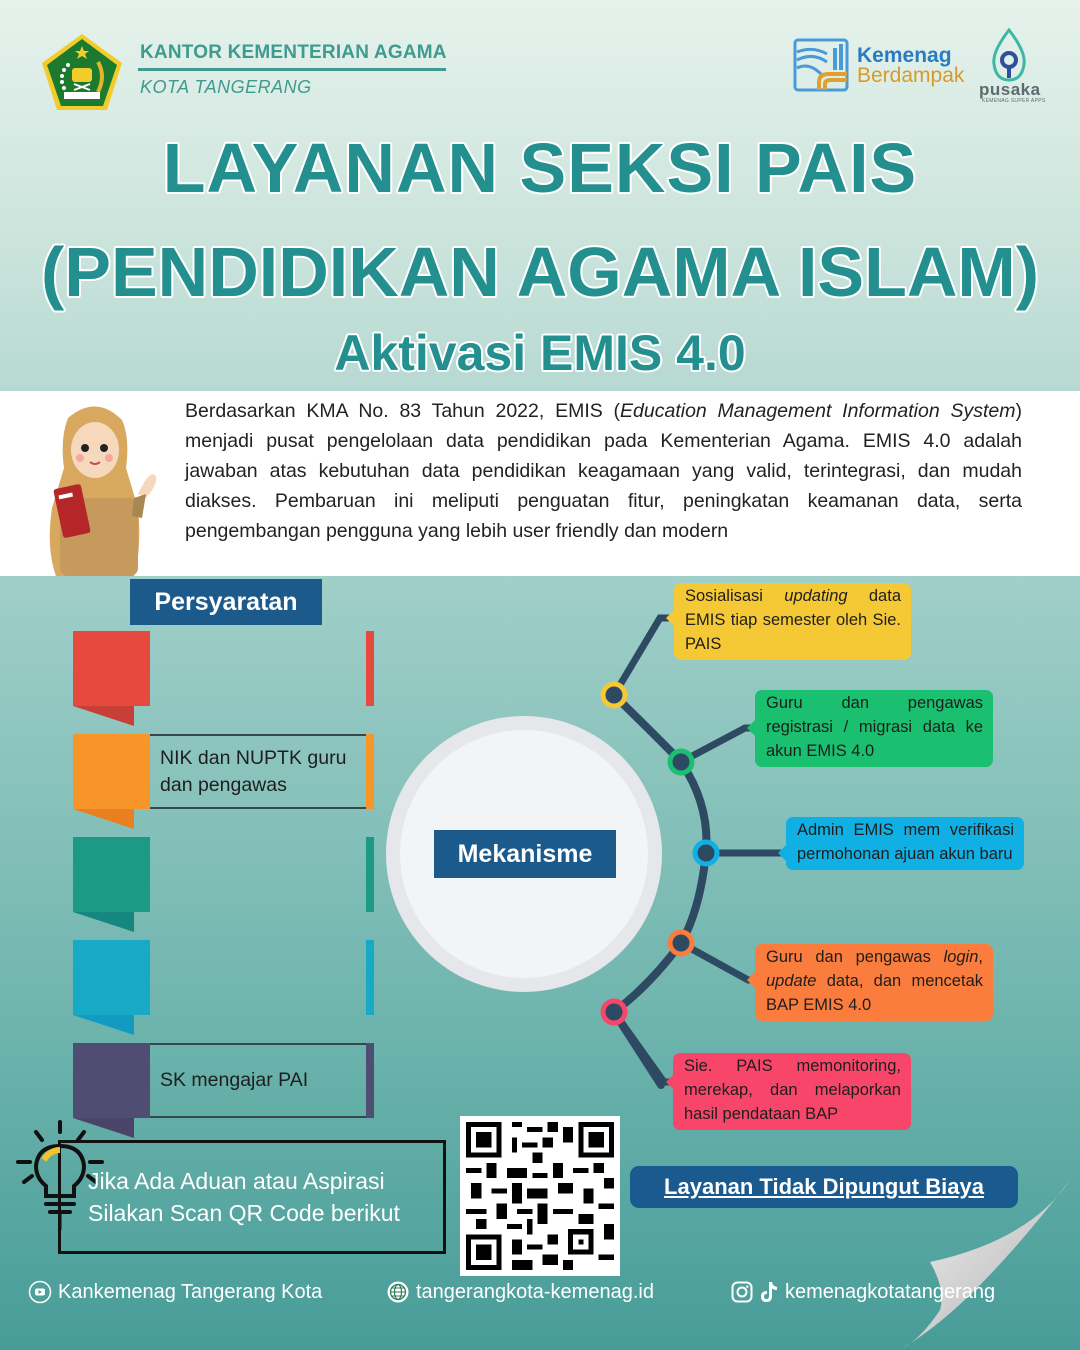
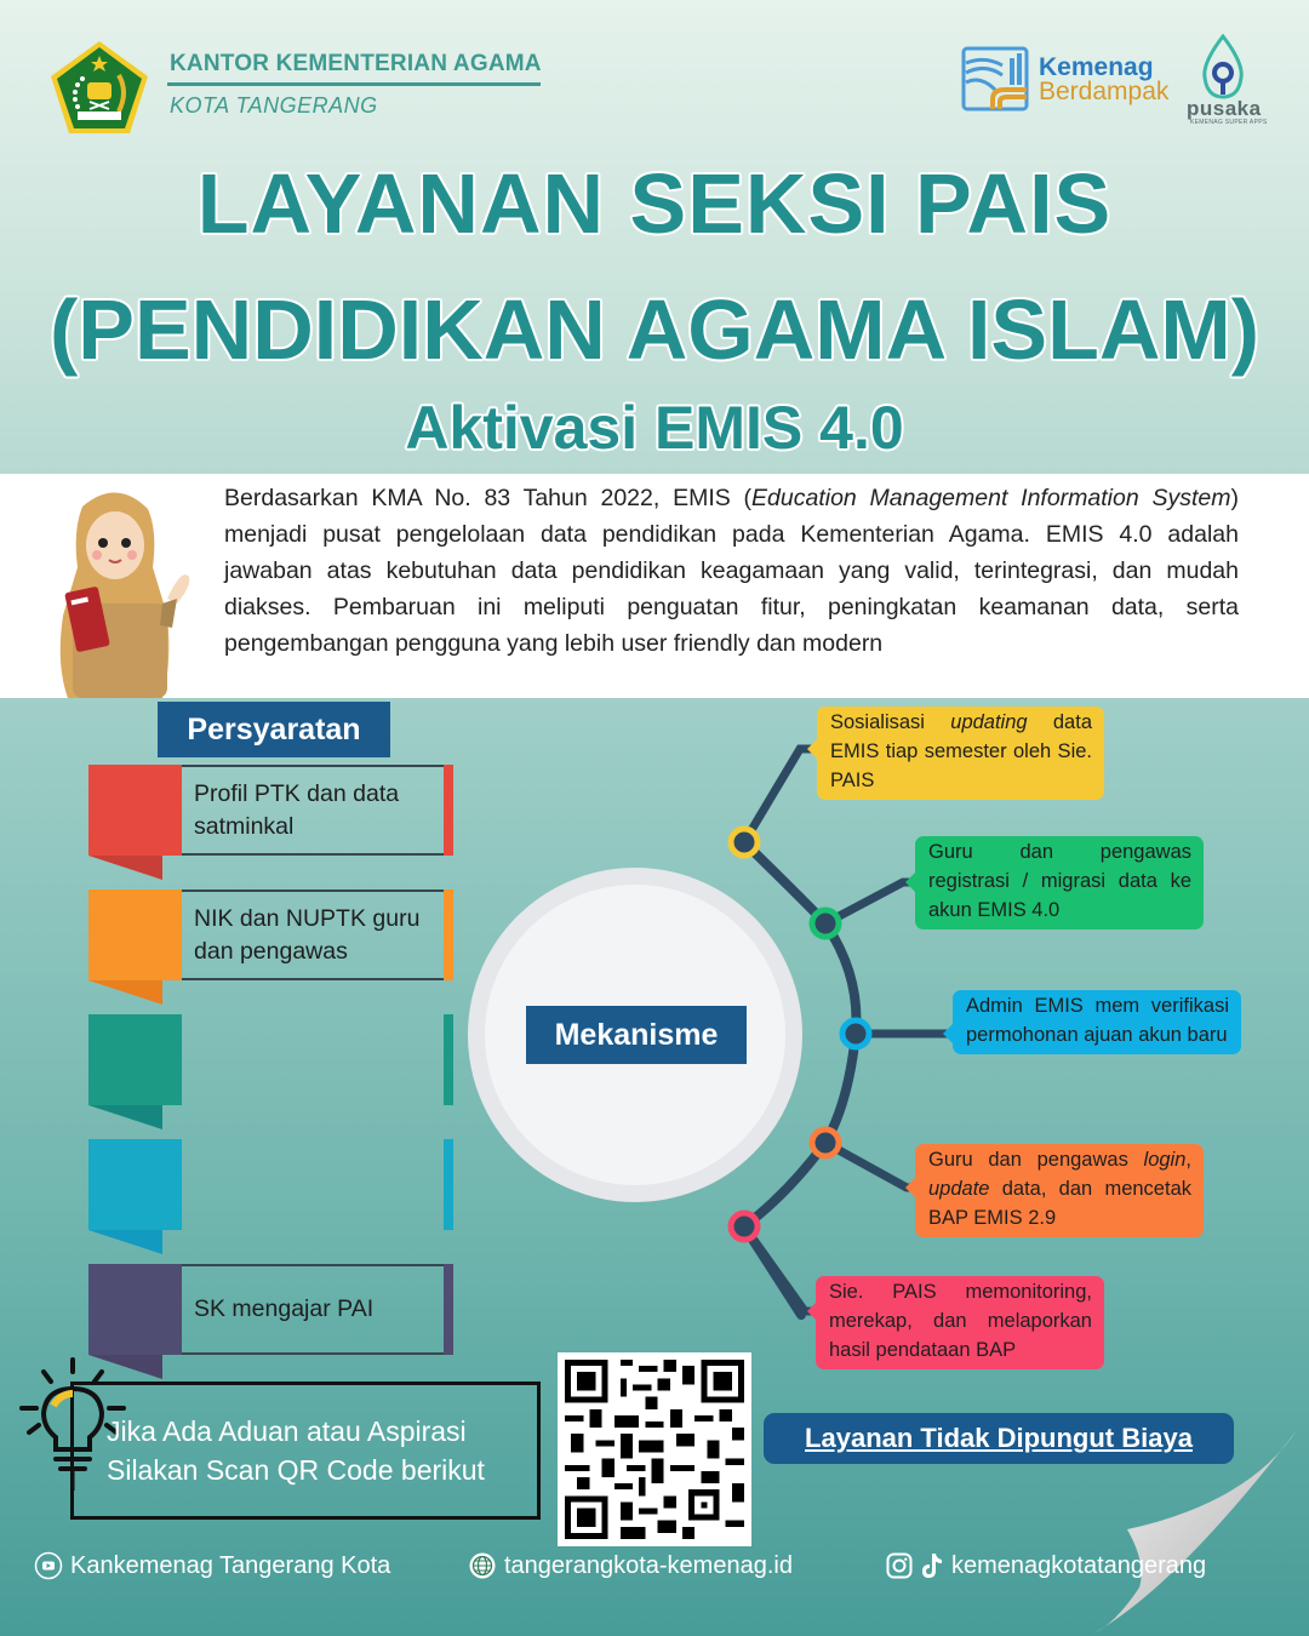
  KANTOR KEMENTERIAN AGAMA
  KOTA TANGERANG
  Kemenag
  Berdampak
  pusaka
  LAYANAN SEKSI PAIS
  (PENDIDIKAN AGAMA ISLAM)
  Aktivasi EMIS 4.0
  Berdasarkan KMA No. 83 Tahun 2022, EMIS (Education Management Information System) menjadi pusat pengelolaan data pendidikan pada Kementerian Agama. EMIS 4.0 adalah jawaban atas kebutuhan data pendidikan keagamaan yang valid, terintegrasi, dan mudah diakses. Pembaruan ini meliputi penguatan fitur, peningkatan keamanan data, serta pengembangan pengguna yang lebih user friendly dan modern
  Persyaratan
+ Profil PTK dan data satminkal
  NIK dan NUPTK guru dan pengawas
  SK mengajar PAI
  Mekanisme
  Sosialisasi updating data EMIS tiap semester oleh Sie. PAIS
  Guru dan pengawas registrasi / migrasi data ke akun EMIS 4.0
  Admin EMIS mem verifikasi permohonan ajuan akun baru
- Guru dan pengawas login, update data, dan mencetak BAP EMIS 4.0
+ Guru dan pengawas login, update data, dan mencetak BAP EMIS 2.9
  Sie. PAIS memonitoring, merekap, dan melaporkan hasil pendataan BAP
  Jika Ada Aduan atau Aspirasi
  Silakan Scan QR Code berikut
  Layanan Tidak Dipungut Biaya
  Kankemenag Tangerang Kota
  tangerangkota-kemenag.id
  kemenagkotatangerang
